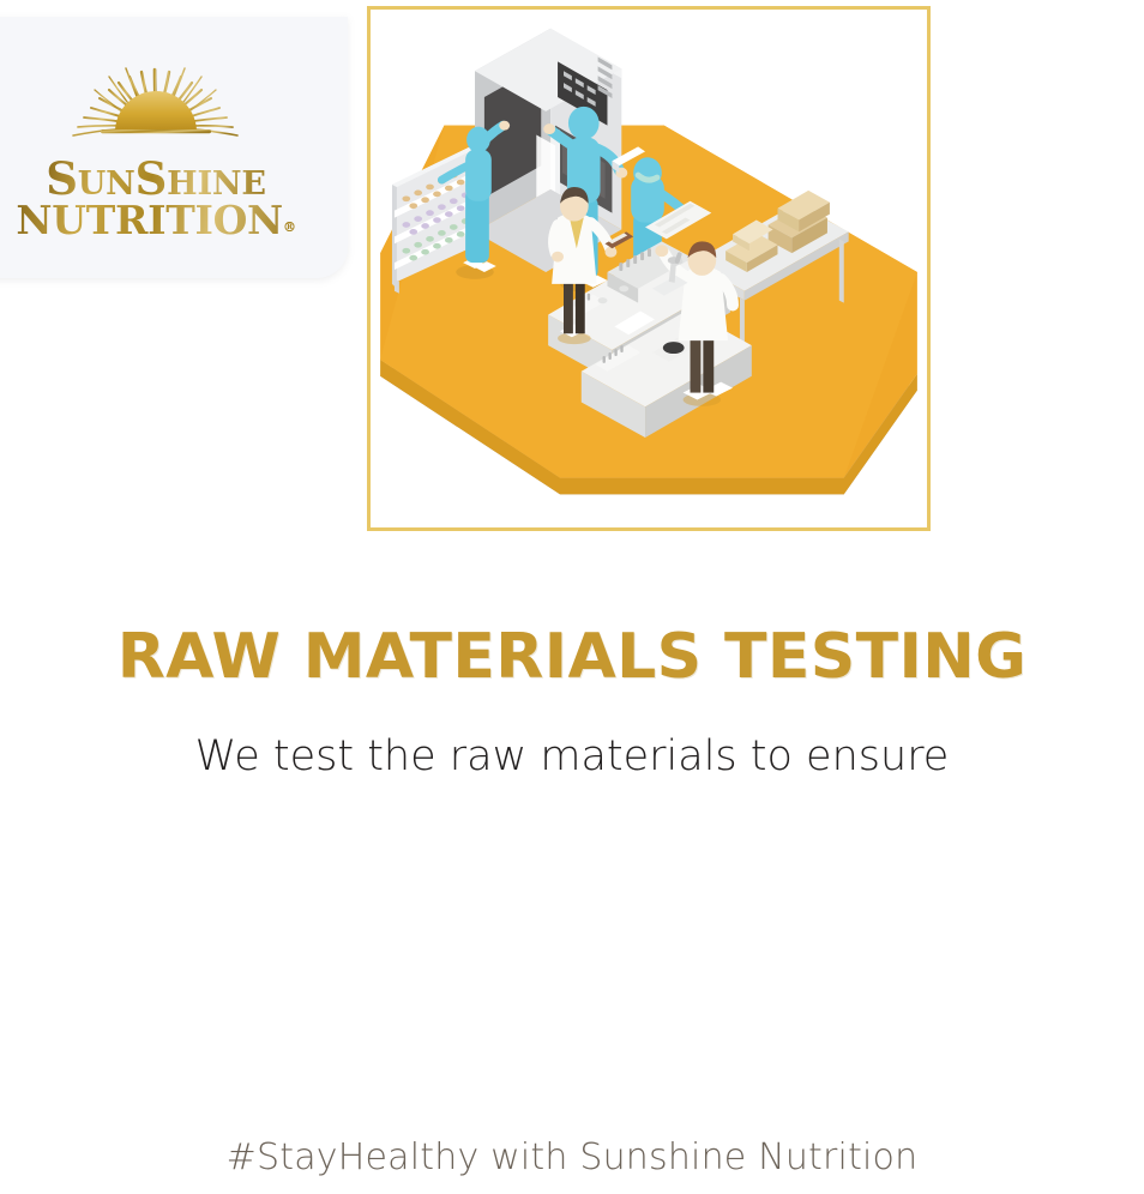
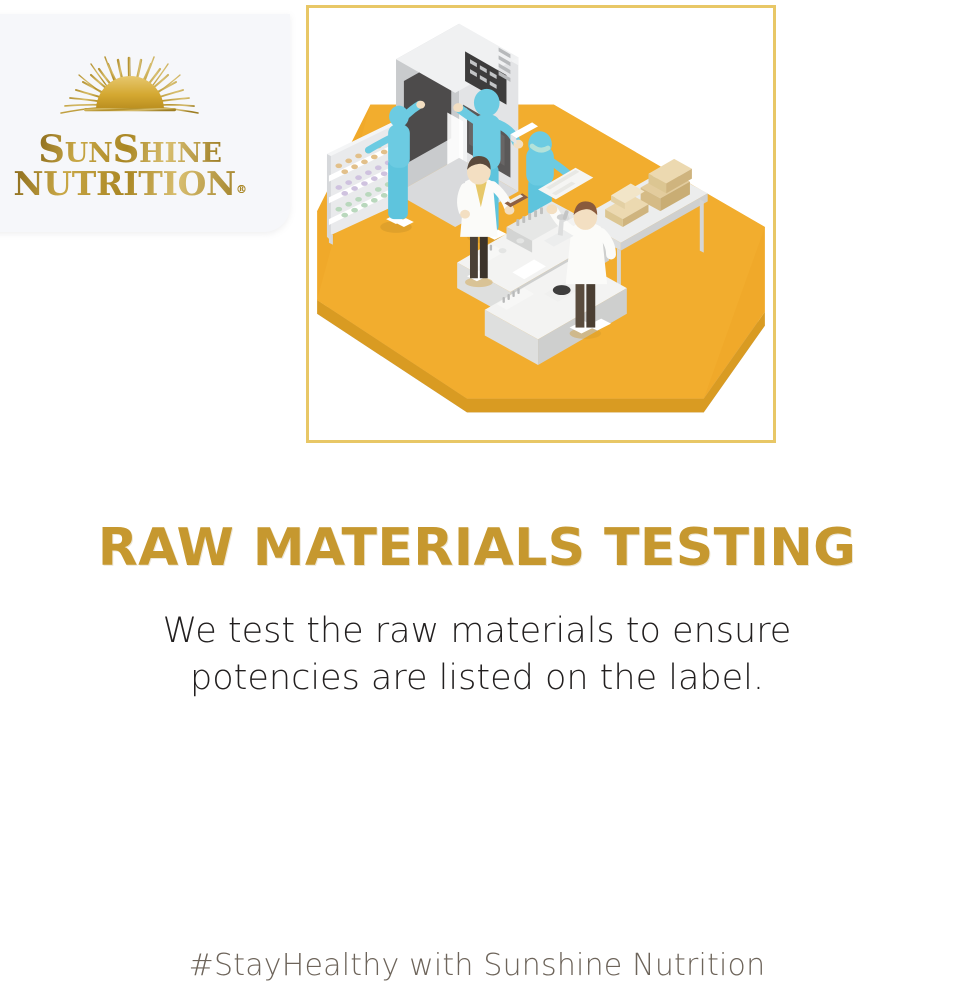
  SUNSHINE
  NUTRITION®
  RAW MATERIALS TESTING
  We test the raw materials to ensure
+ potencies are listed on the label.
  #StayHealthy with Sunshine Nutrition
